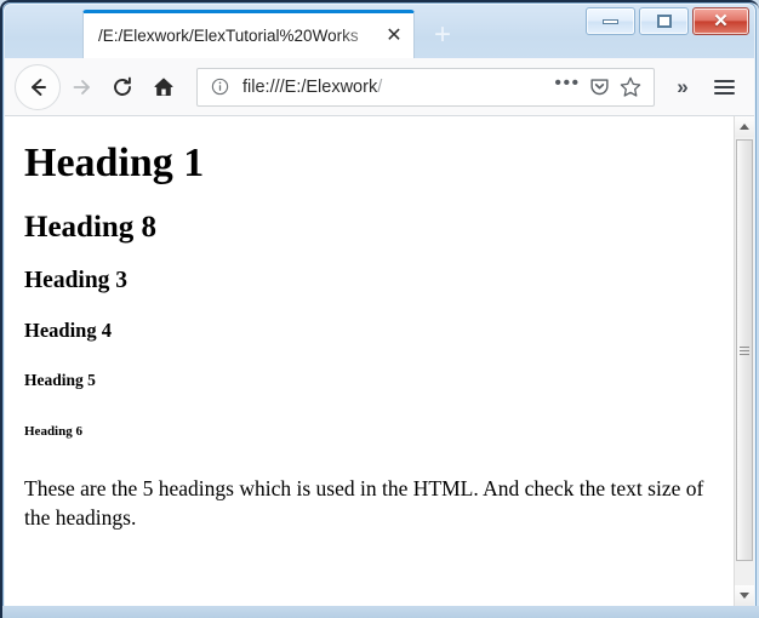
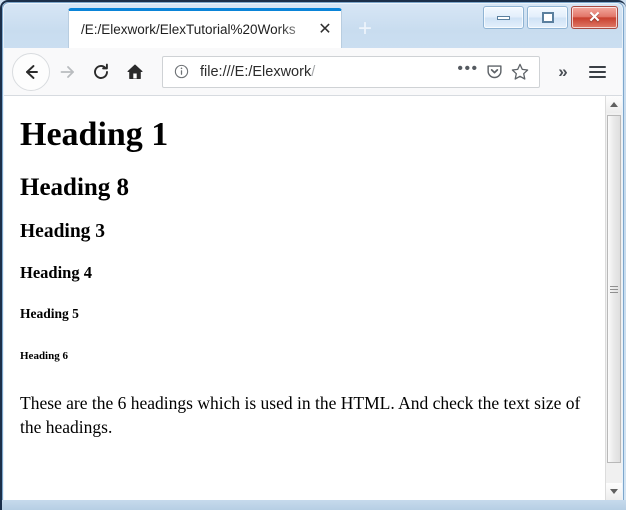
  /E:/Elexwork/ElexTutorial%20Works
  ✕
  +
  ✕
  file:///E:/Elexwork/
  •••
  »
  Heading 1
  Heading 8
  Heading 3
  Heading 4
  Heading 5
  Heading 6
- These are the 5 headings which is used in the HTML. And check the text size of the headings.
+ These are the 6 headings which is used in the HTML. And check the text size of the headings.
